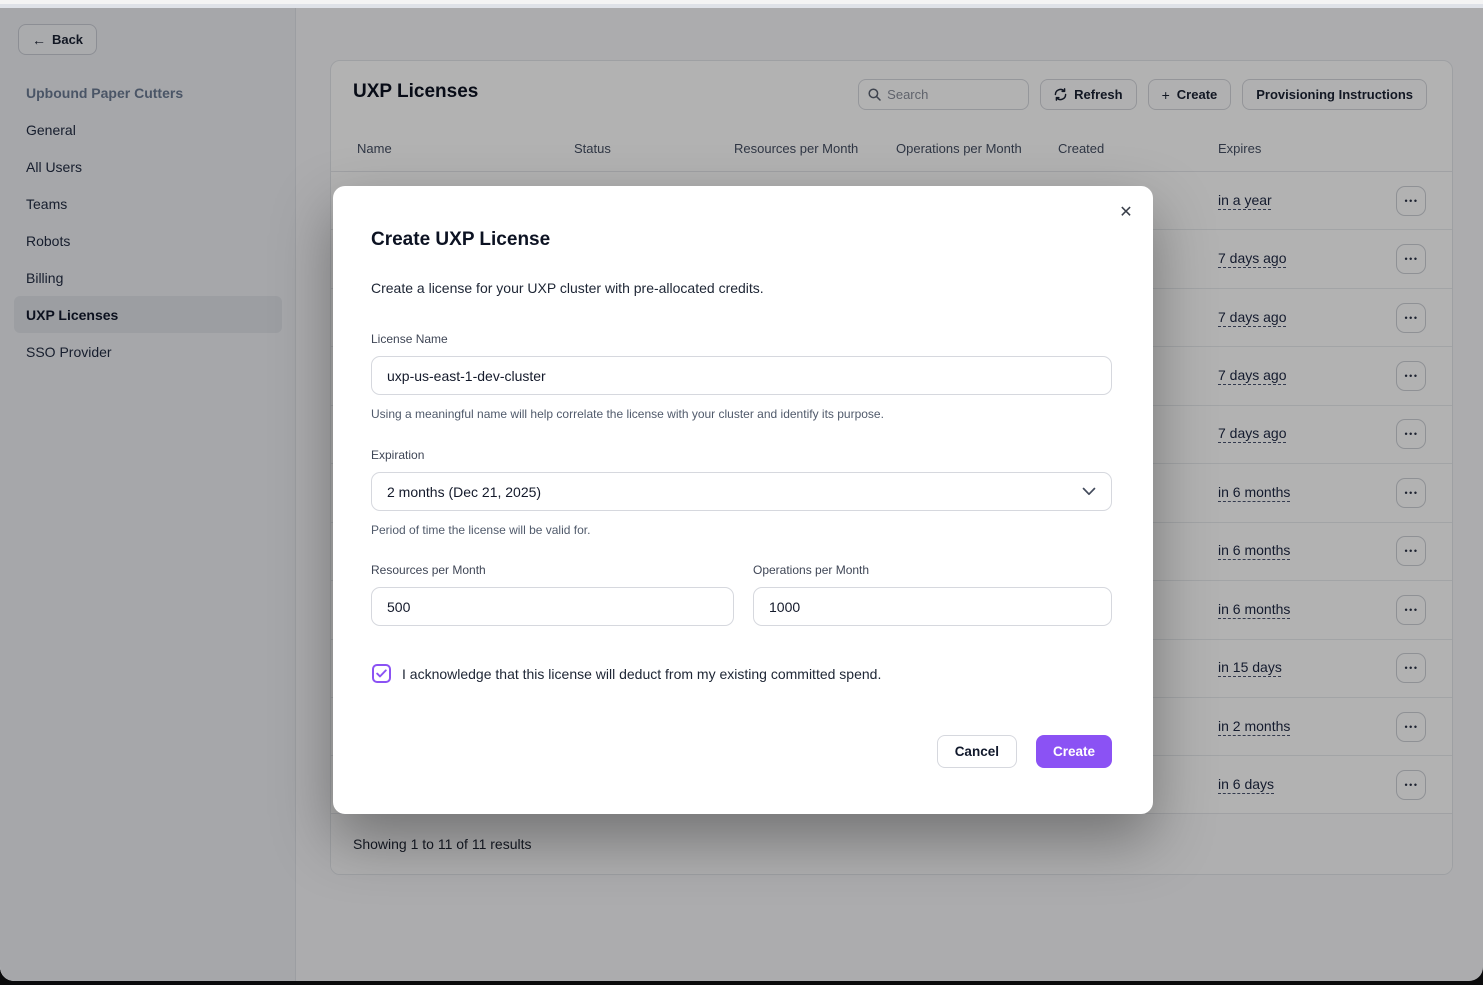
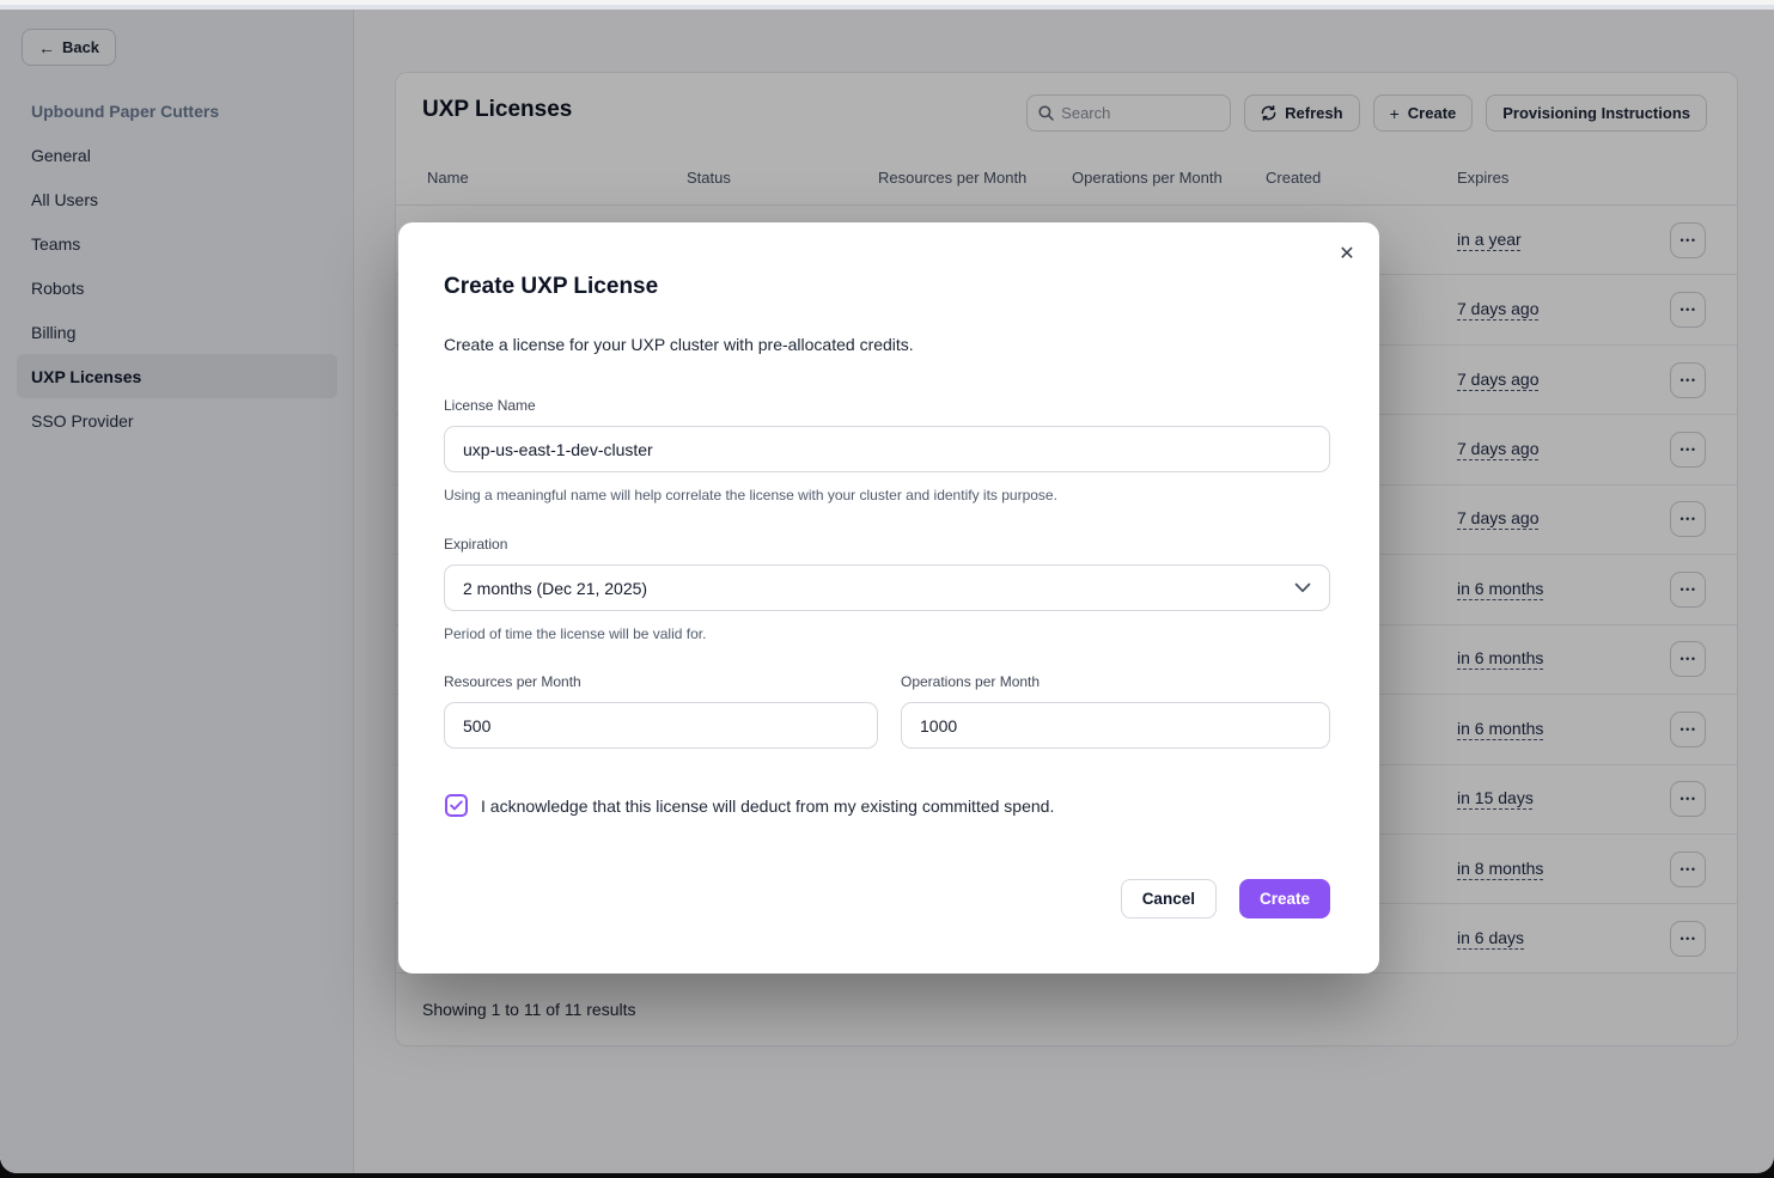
  ←
  Back
  Upbound Paper Cutters
  General
  All Users
  Teams
  Robots
  Billing
  UXP Licenses
  SSO Provider
  UXP Licenses
  Search
  Refresh
  +
  Create
  Provisioning Instructions
  Name
  Status
  Resources per Month
  Operations per Month
  Created
  Expires
  in a year
  •••
  7 days ago
  •••
  7 days ago
  •••
  7 days ago
  •••
  7 days ago
  •••
  in 6 months
  •••
  in 6 months
  •••
  in 6 months
  •••
  in 15 days
  •••
- in 2 months
+ in 8 months
  •••
  in 6 days
  •••
  Showing 1 to 11 of 11 results
  ✕
  Create UXP License
  Create a license for your UXP cluster with pre-allocated credits.
  License Name
  uxp-us-east-1-dev-cluster
  Using a meaningful name will help correlate the license with your cluster and identify its purpose.
  Expiration
  2 months (Dec 21, 2025)
  Period of time the license will be valid for.
  Resources per Month
  500
  Operations per Month
  1000
  I acknowledge that this license will deduct from my existing committed spend.
  Cancel
  Create
